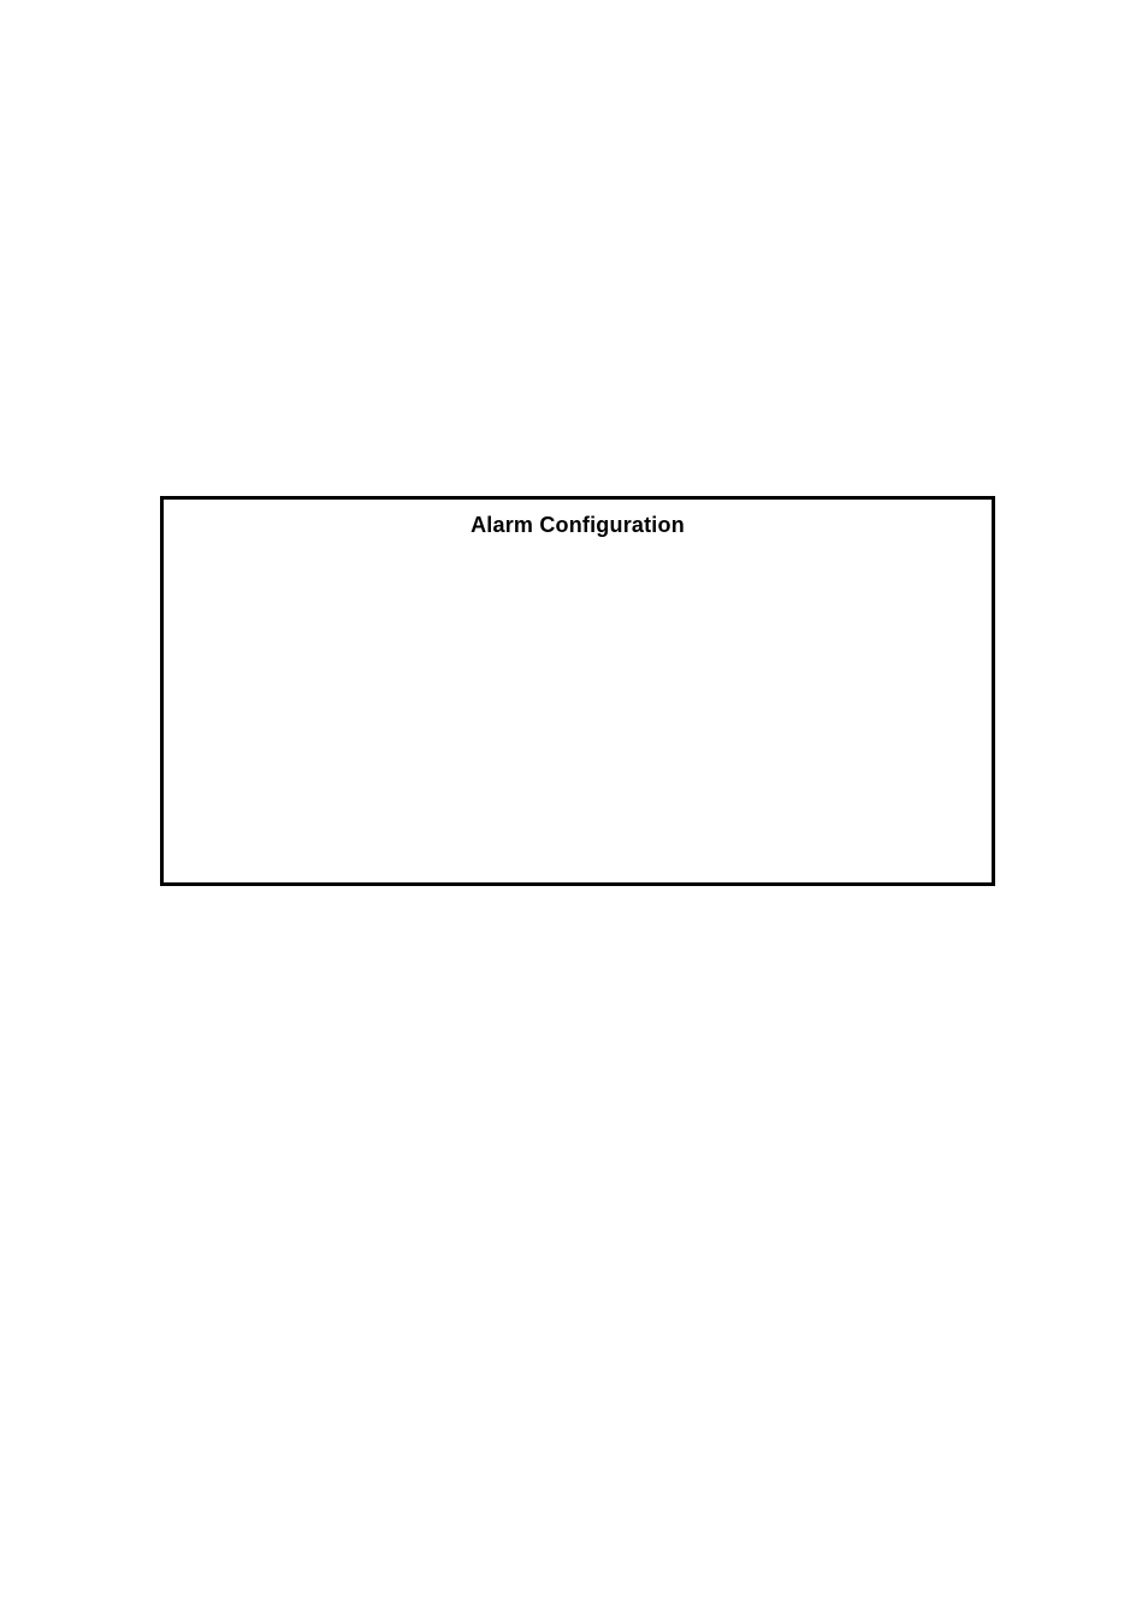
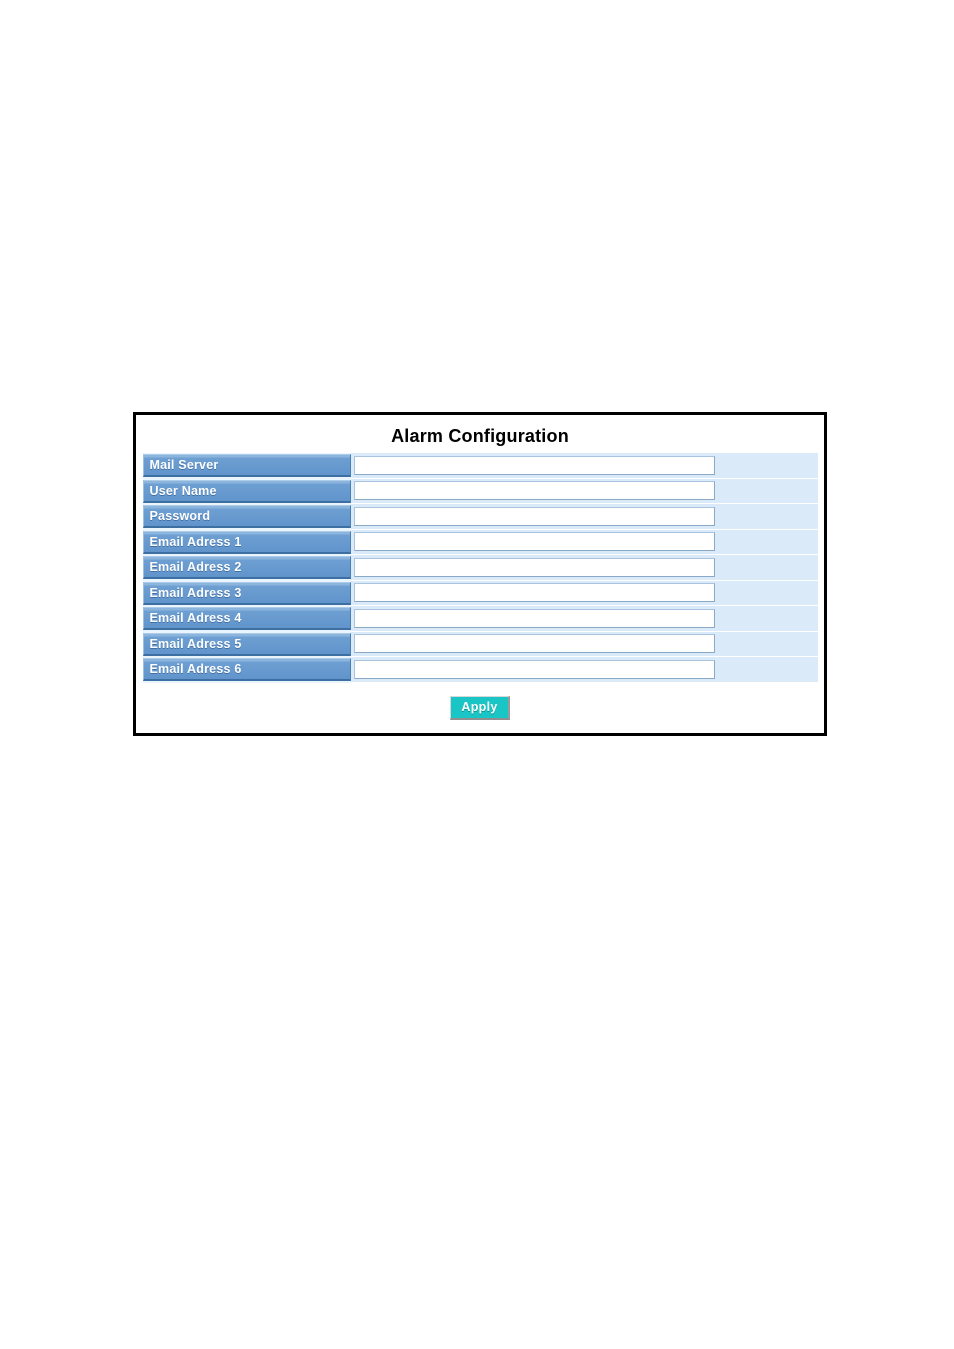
  Alarm Configuration
+ Mail Server
+ User Name
+ Password
+ Email Adress 1
+ Email Adress 2
+ Email Adress 3
+ Email Adress 4
+ Email Adress 5
+ Email Adress 6
+ Apply
